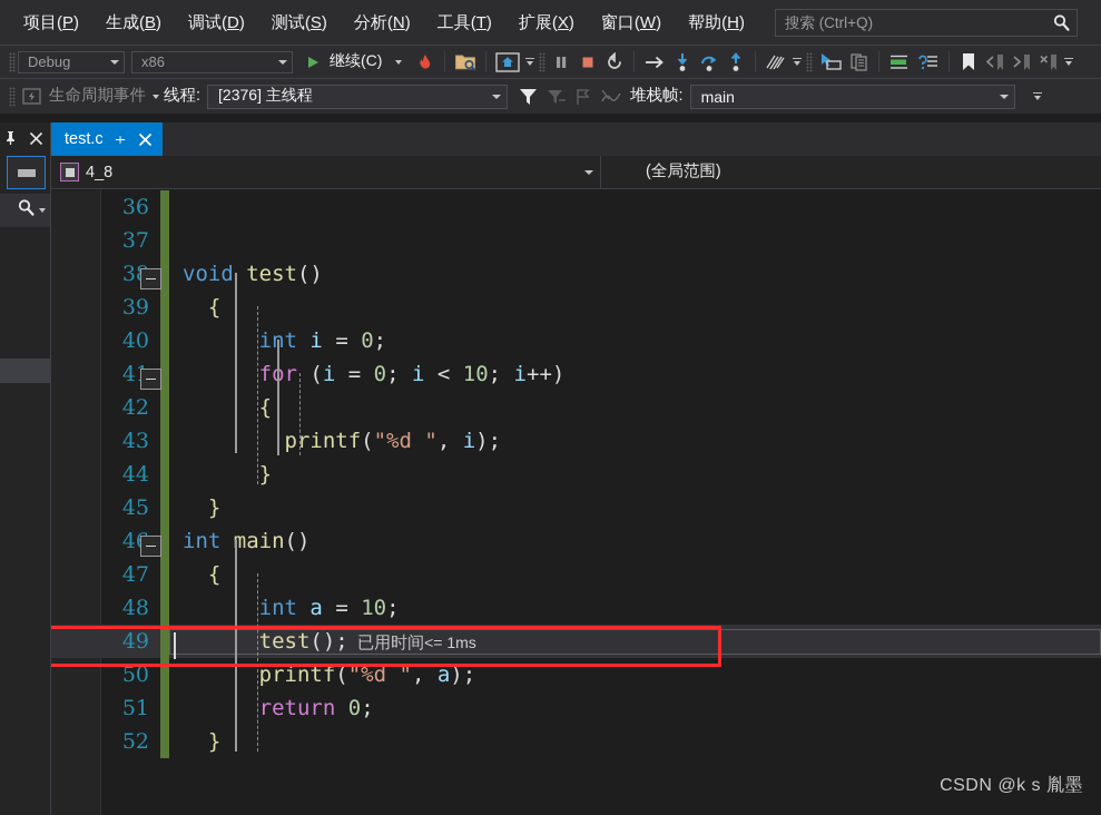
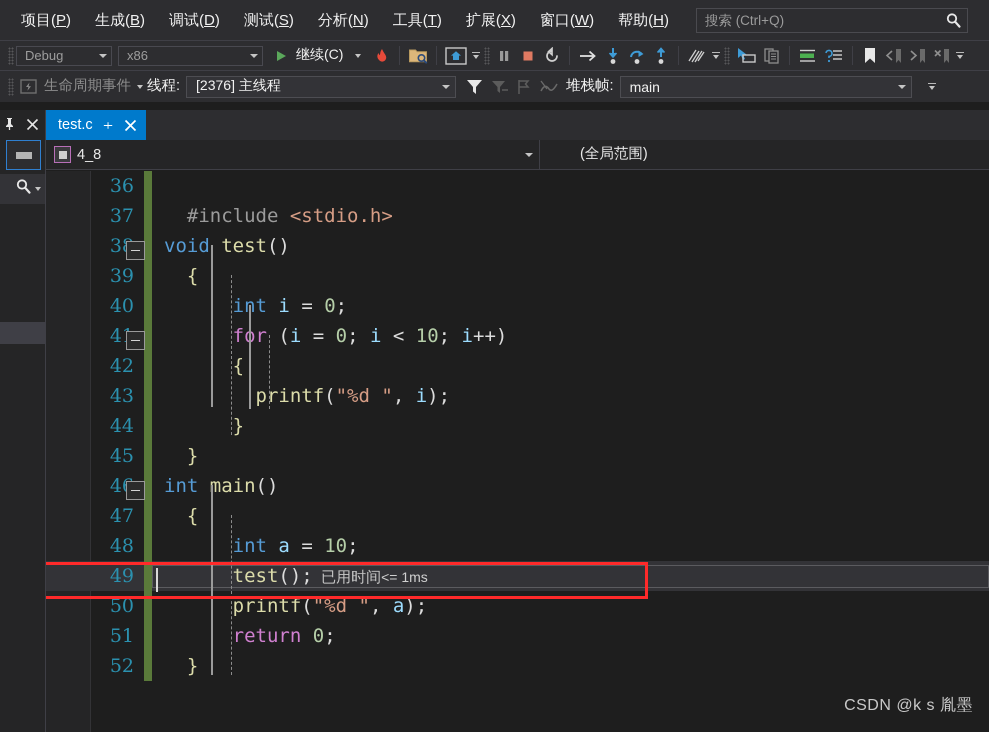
  项目(P)
  生成(B)
  调试(D)
  测试(S)
  分析(N)
  工具(T)
  扩展(X)
  窗口(W)
  帮助(H)
  搜索 (Ctrl+Q)
  Debug
  x86
  继续(C)
  生命周期事件
  线程:
  [2376] 主线程
  堆栈帧:
  main
  test.c
  4_8
  (全局范围)
  36
  37
+ #include <stdio.h>
  void test()
  39
  {
  40
  it i = 0;
  fr (i = 0; i < 10; i++)
  42
  {
  43
  printf("%d ", i);
  44
  }
  45
  }
  int main()
  47
  {
  48
  int a = 10;
  49
  test(); 已用时间<= 1ms
  50
  printf("%d ", a);
  51
  return 0;
  52
  }
  CSDN @k s 胤墨
